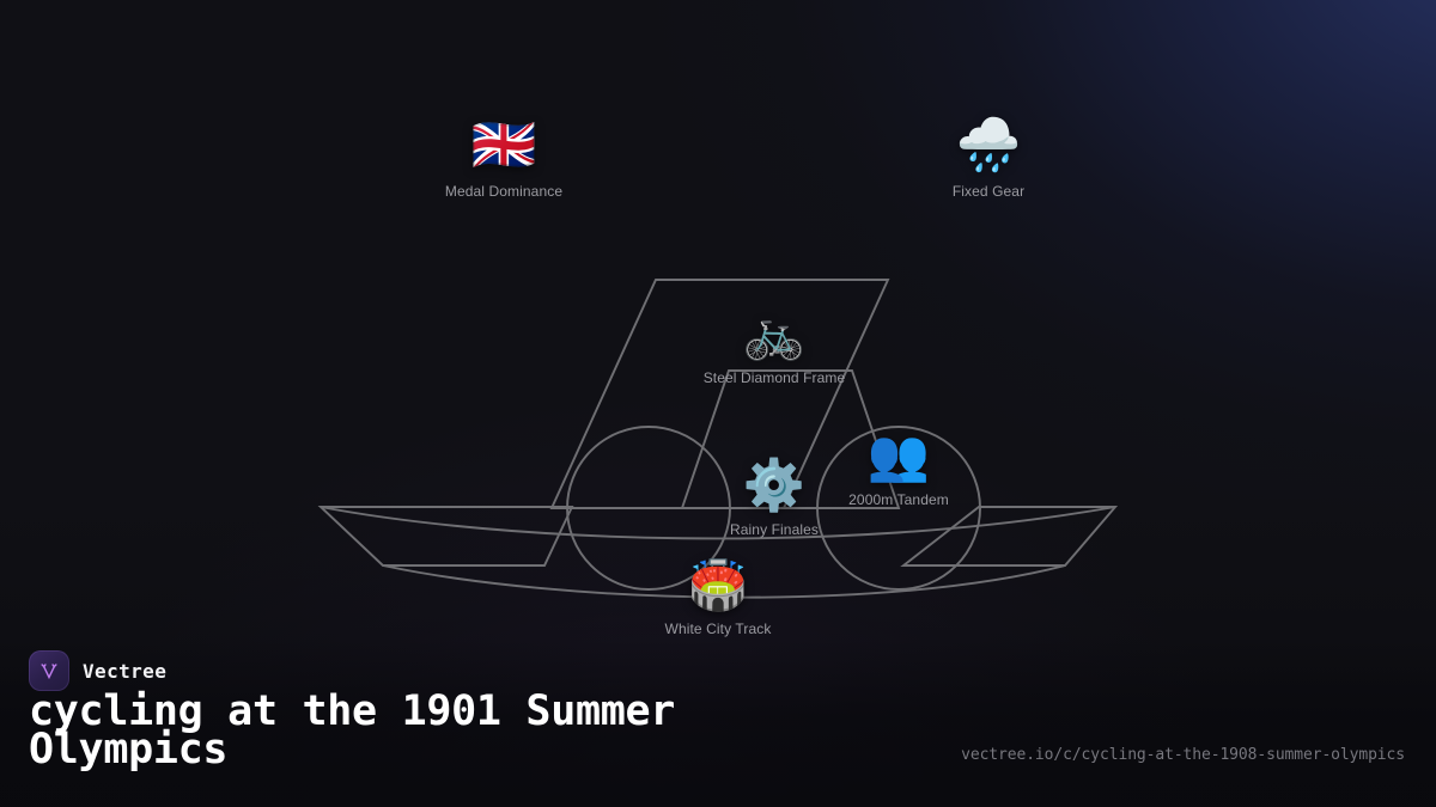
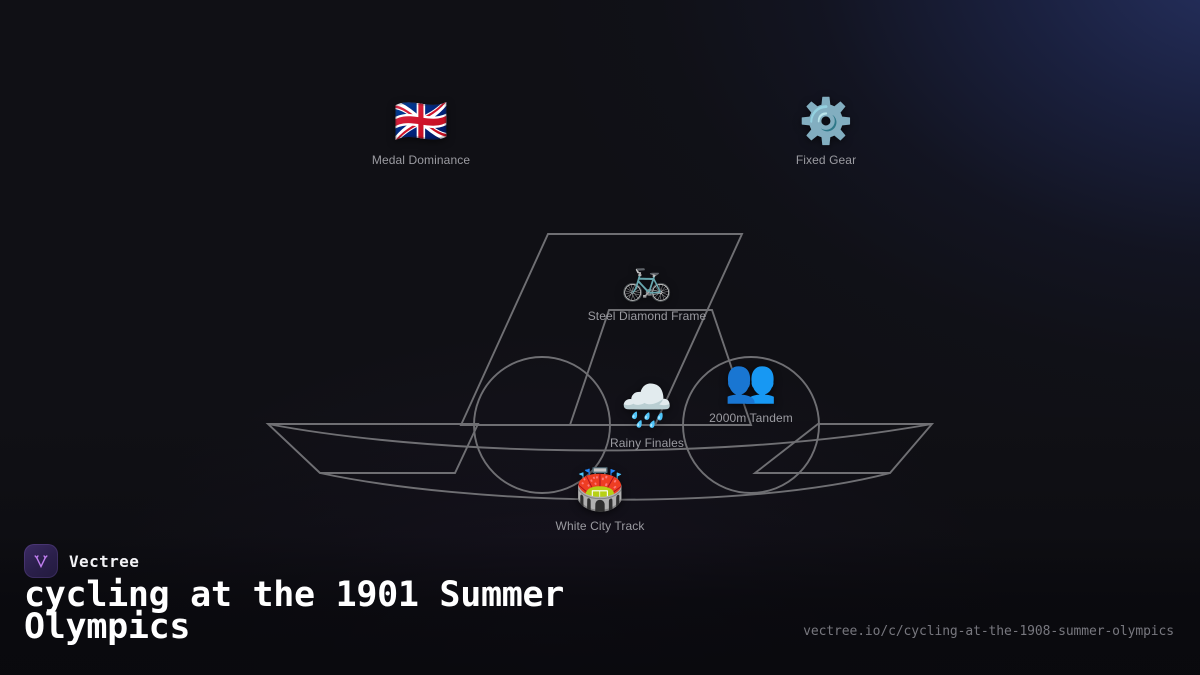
  🇬🇧
  Medal Dominance
- 🌧️
+ ⚙️
  Fixed Gear
  🚲
  Steel Diamond Frame
  👥
  2000m Tandem
- ⚙️
+ 🌧️
  Rainy Finales
  🏟️
  White City Track
  Vectree
  cycling at the 1901 Summer Olympics
  vectree.io/c/cycling-at-the-1908-summer-olympics
